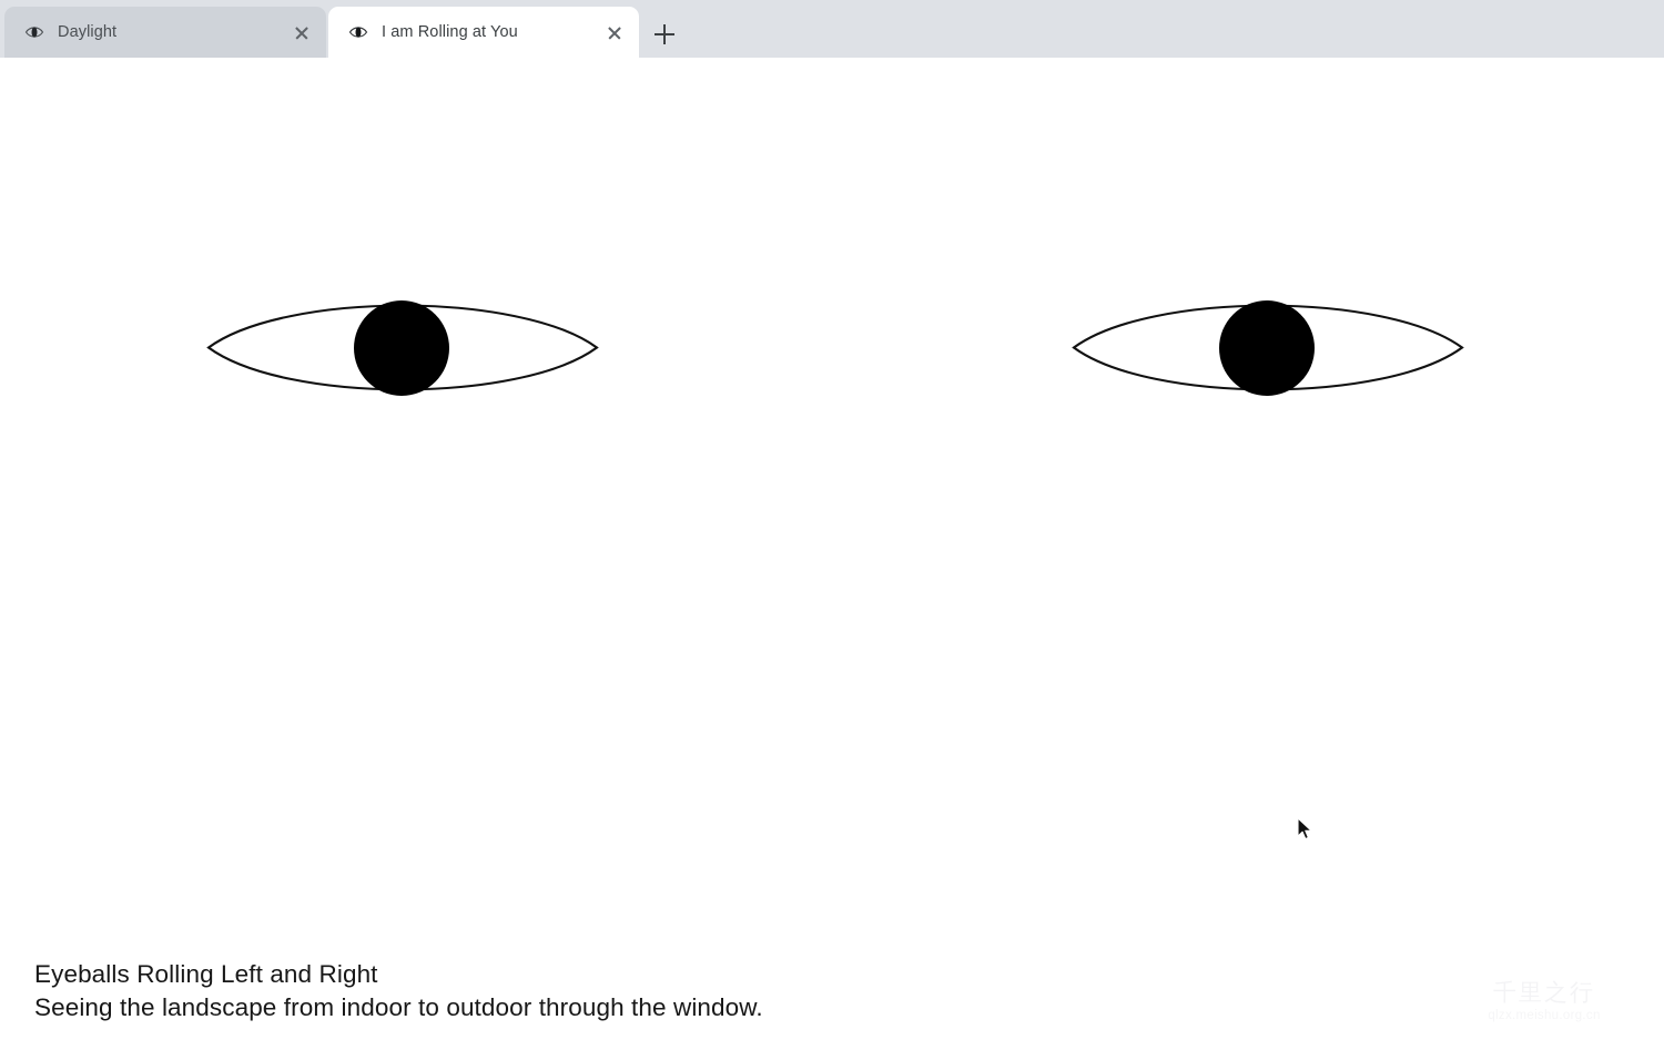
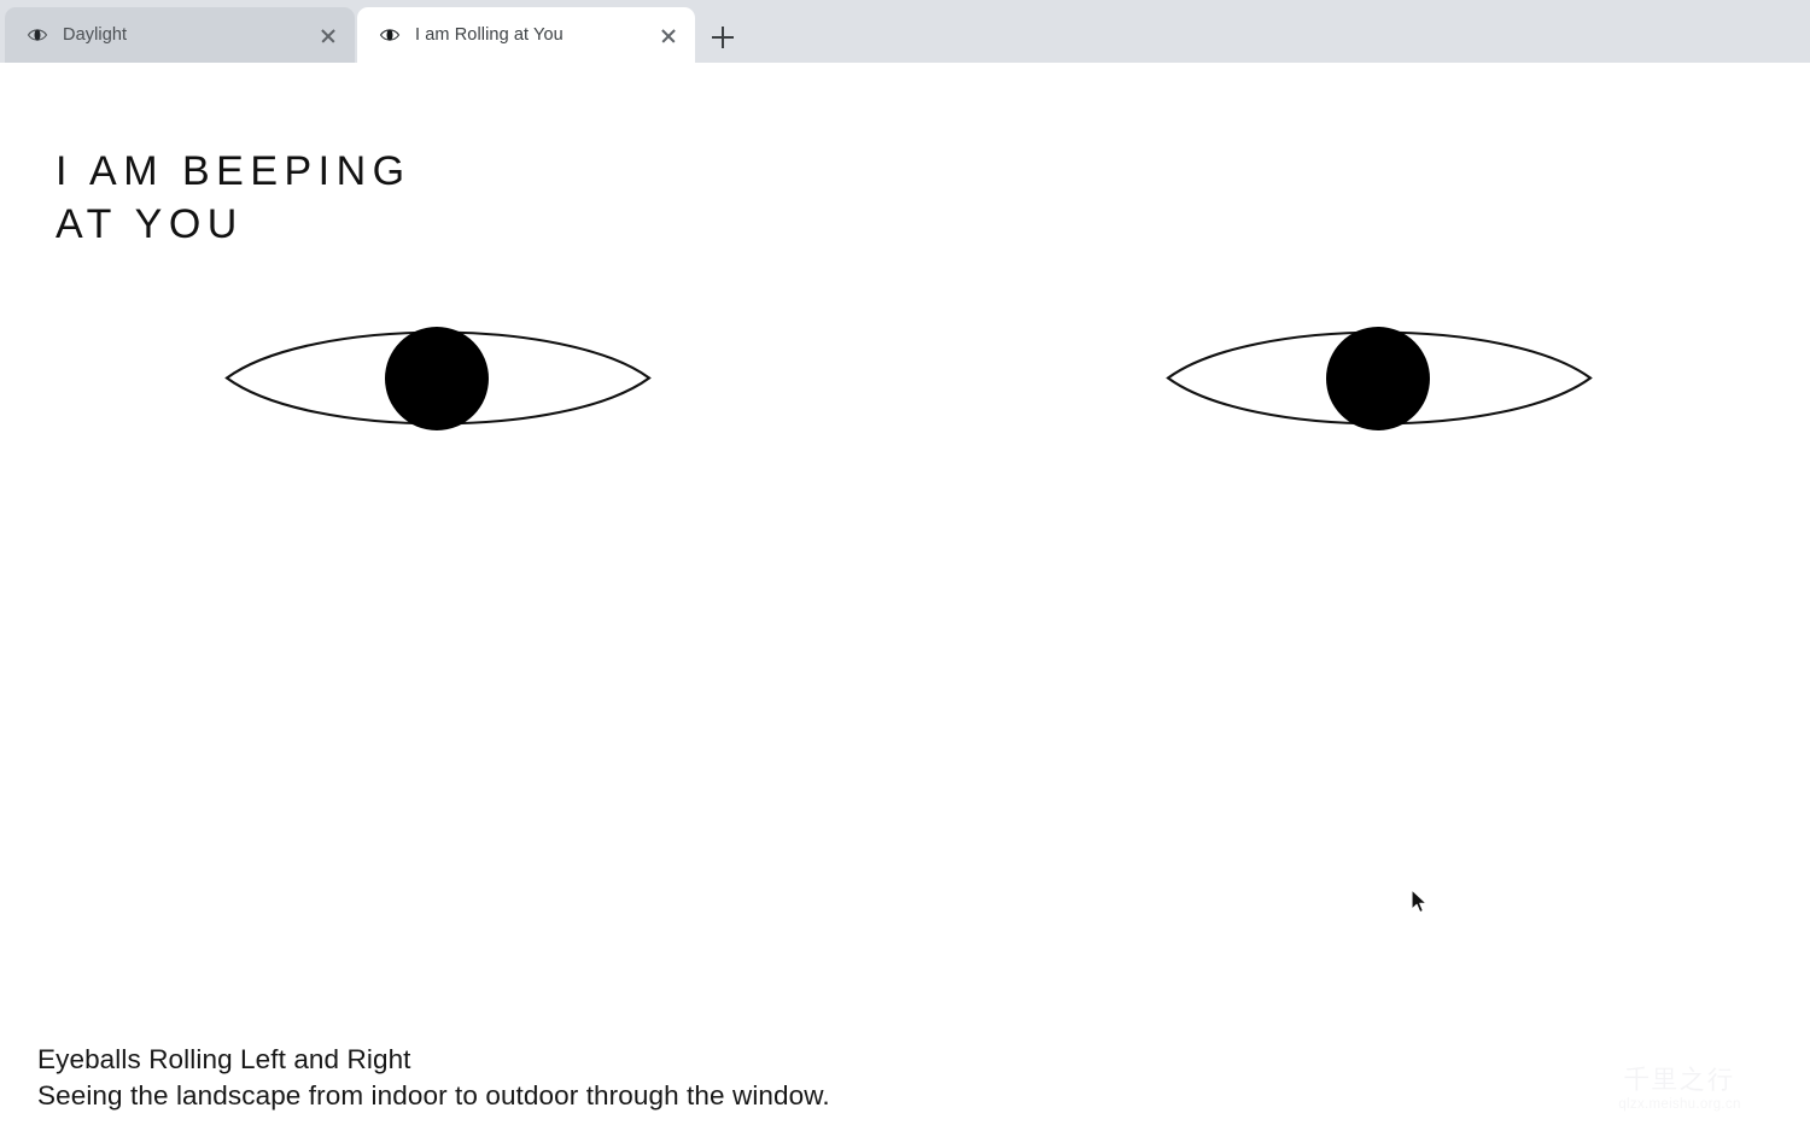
  Daylight
  I am Rolling at You
+ I AM BEEPING AT YOU
  Eyeballs Rolling Left and Right
  Seeing the landscape from indoor to outdoor through the window.
